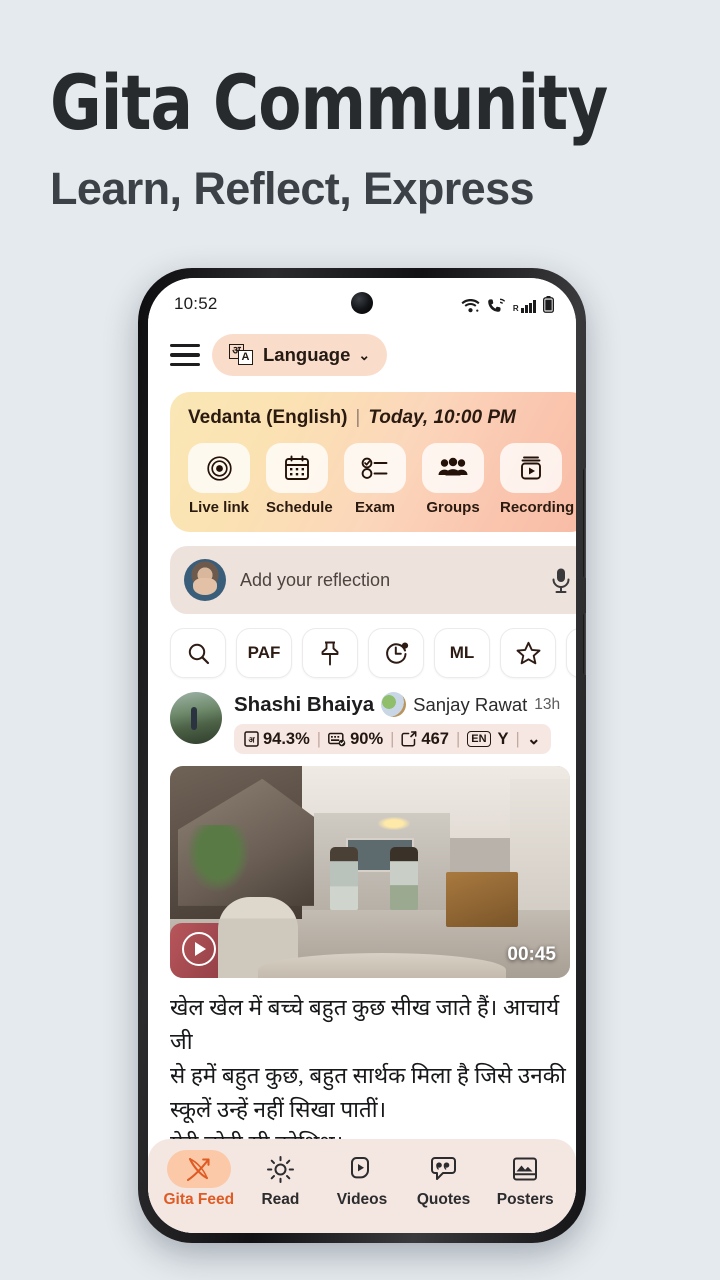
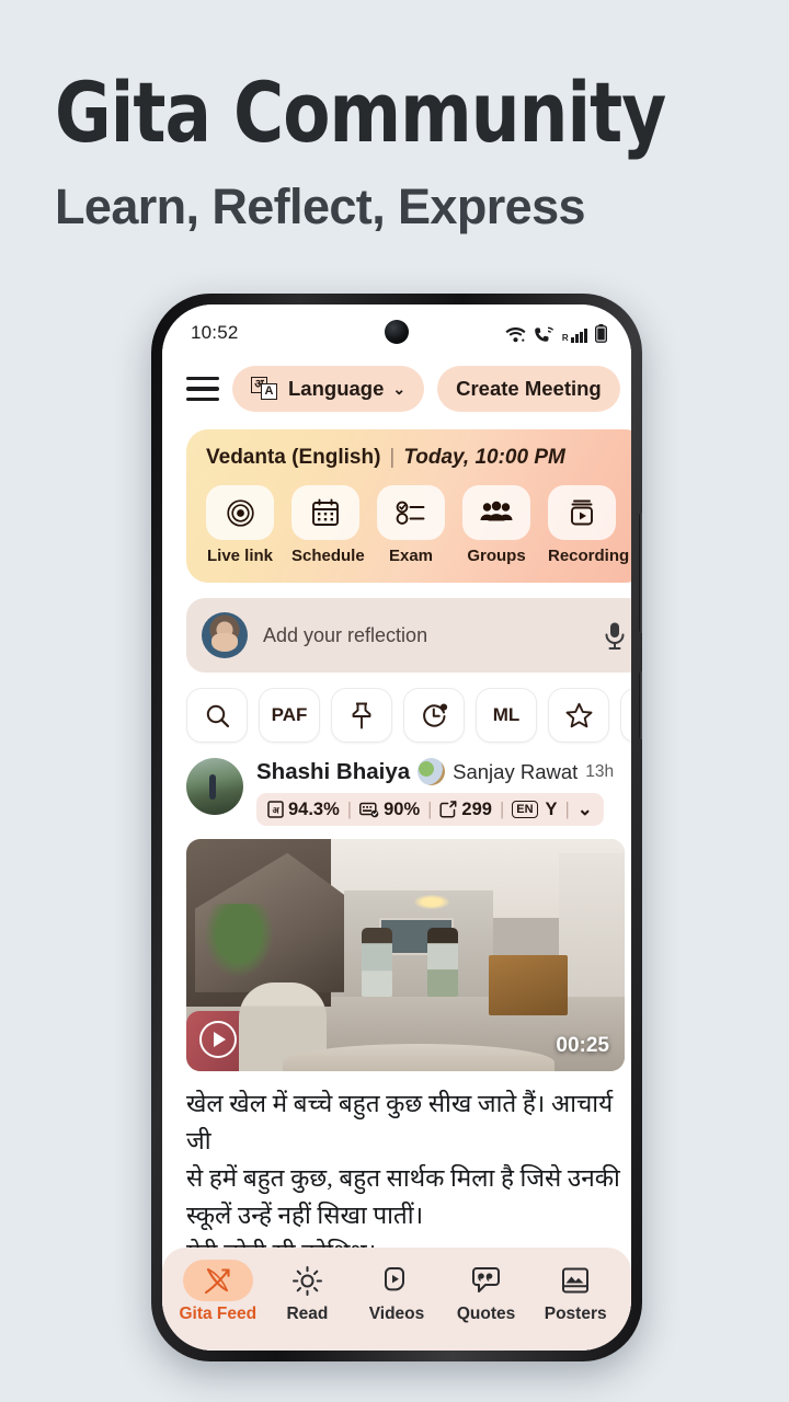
  Gita Community
  Learn, Reflect, Express
  10:52
  R
  अ
  A
  Language
  ⌄
+ Create Meeting
  Vedanta (English)
  |
  Today, 10:00 PM
  Live link
  Schedule
  Exam
  Groups
  Recording
  Add your reflection
  PAF
  ML
  Shashi Bhaiya
  Sanjay Rawat
  13h
  अ
  94.3%
  |
  90%
  |
- 467
+ 299
  |
  EN
  Y
  |
  ⌄
- 00:45
+ 00:25
  खेल खेल में बच्चे बहुत कुछ सीख जाते हैं। आचार्य जी
  से हमें बहुत कुछ, बहुत सार्थक मिला है जिसे उनकी
  स्कूलें उन्हें नहीं सिखा पातीं।
  Gita Feed
  Read
  Videos
  Quotes
  Posters
